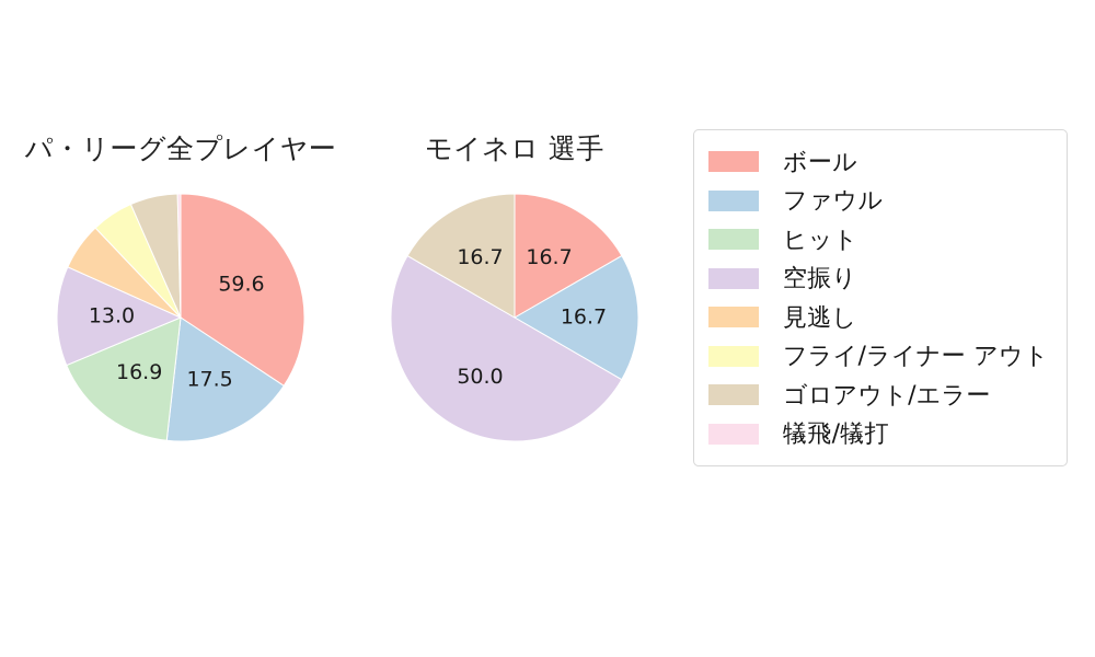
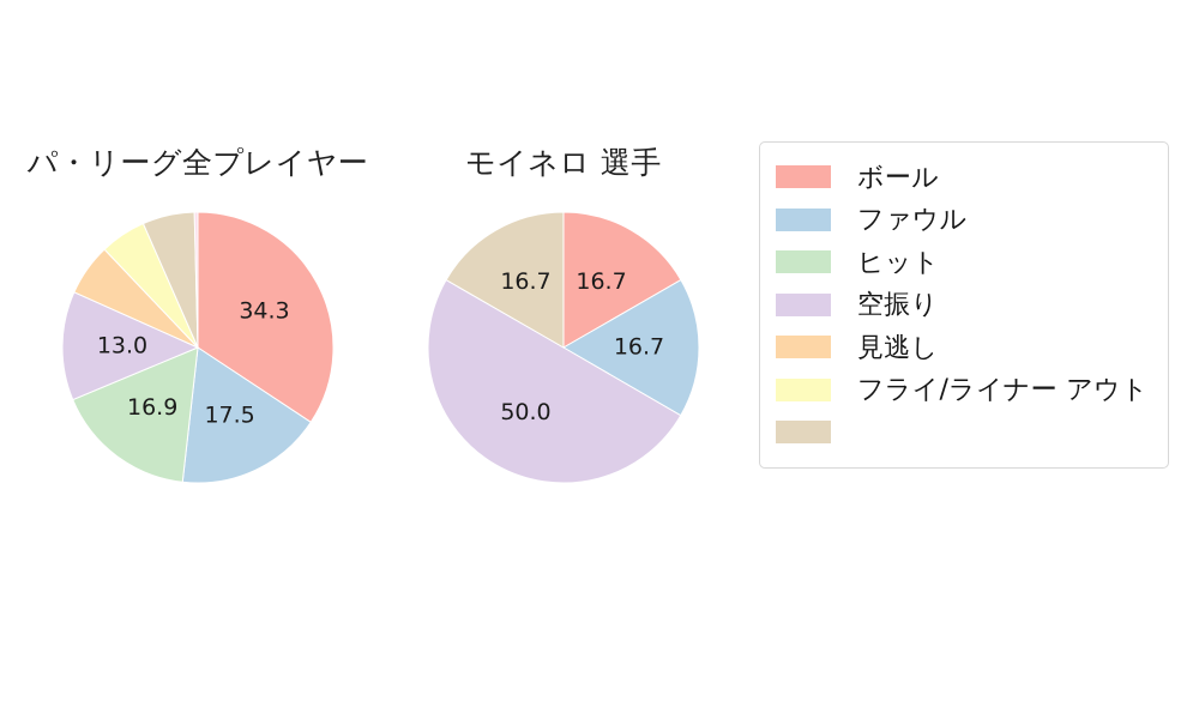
  パ・リーグ全プレイヤー
- 59.6
+ 34.3
  17.5
  16.9
  13.0
  モイネロ 選手
  16.7
  16.7
  50.0
  16.7
  ボール
  ファウル
  ヒット
  空振り
  見逃し
  フライ/ライナー アウト
- ゴロアウト/エラー
- 犠飛/犠打
